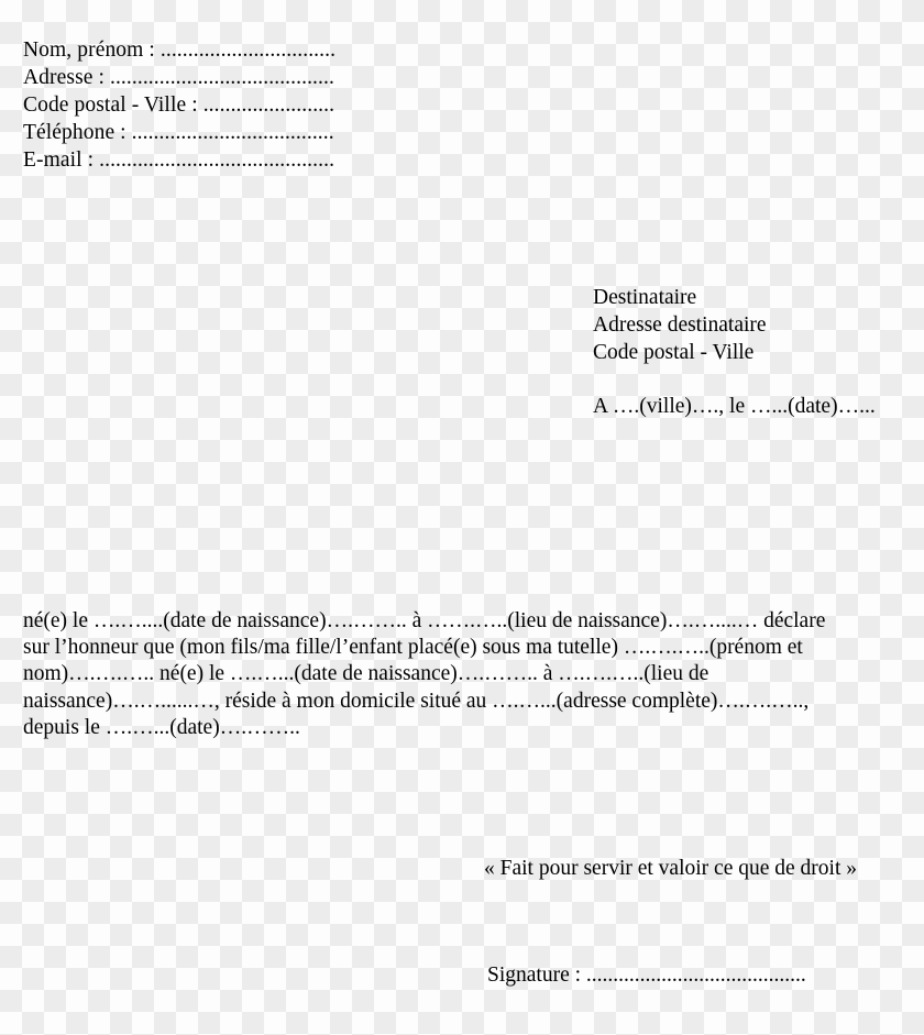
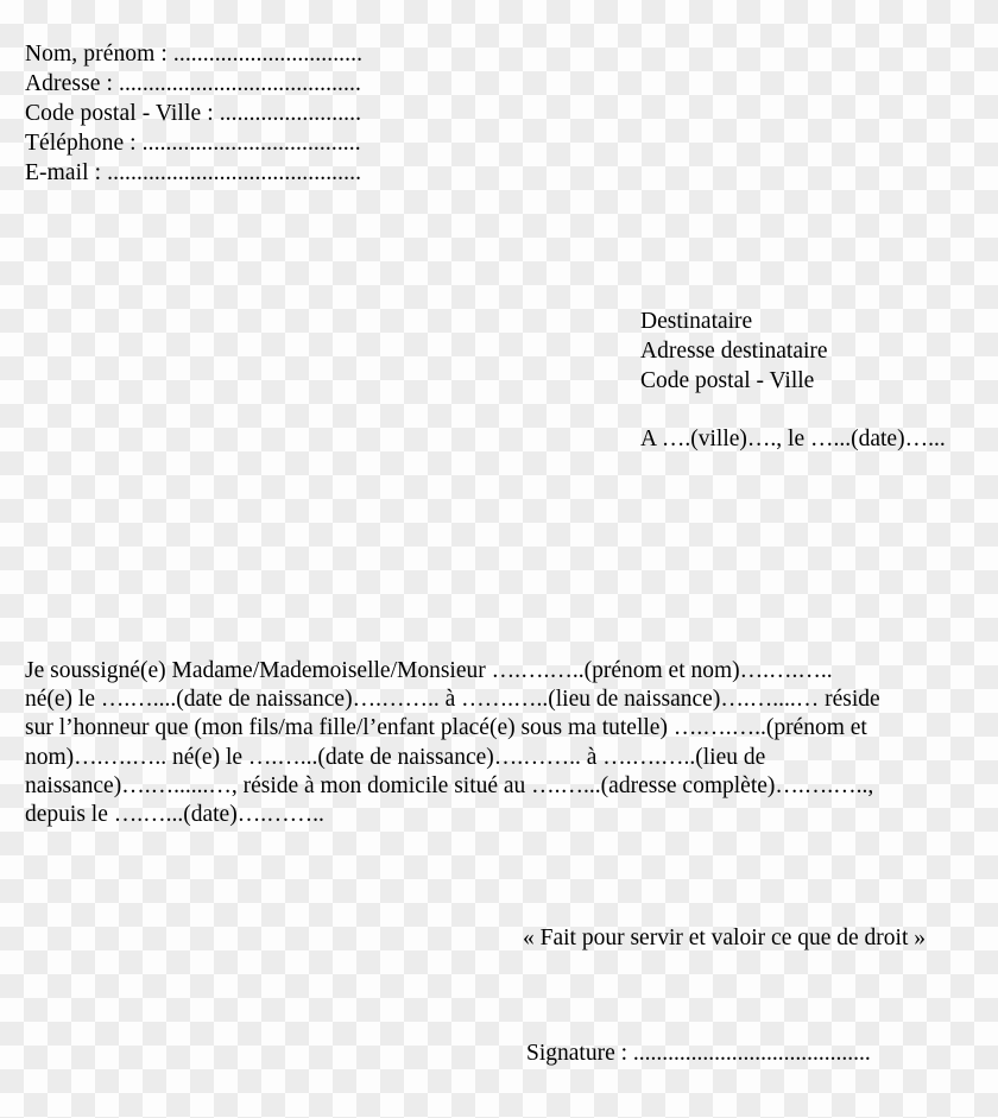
  Nom, prénom : ................................
  Adresse : .........................................
  Code postal - Ville : ........................
  Téléphone : .....................................
  E-mail : ...........................................
  Destinataire
  Adresse destinataire
  Code postal - Ville
  A ….(ville)…., le …...(date)…...
+ Je soussigné(e) Madame/Mademoiselle/Monsieur ….….…..(prénom et nom)….….…..
- né(e) le ….…....(date de naissance)….…….. à …….…..(lieu de naissance)….…....… déclare
+ né(e) le ….…....(date de naissance)….…….. à …….…..(lieu de naissance)….…....… réside
  sur l’honneur que (mon fils/ma fille/l’enfant placé(e) sous ma tutelle) ….….…..(prénom et
  nom)….….….. né(e) le ….…...(date de naissance)….…….. à ….….…..(lieu de
  naissance)….…......…, réside à mon domicile situé au ….…...(adresse complète)….….…..,
  depuis le ….…...(date)….……..
  « Fait pour servir et valoir ce que de droit »
  Signature : .........................................
